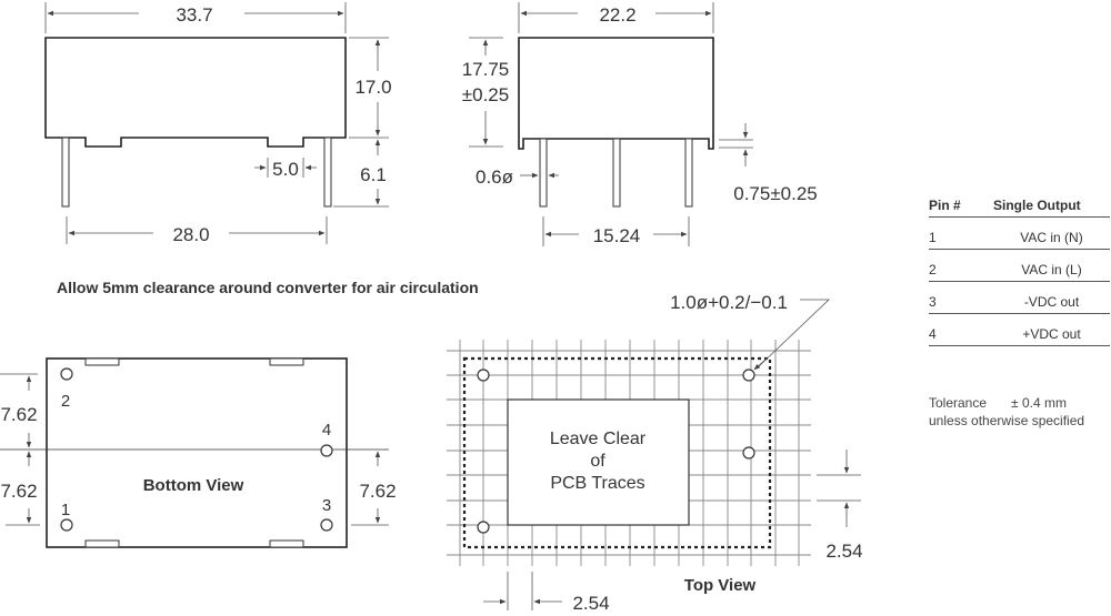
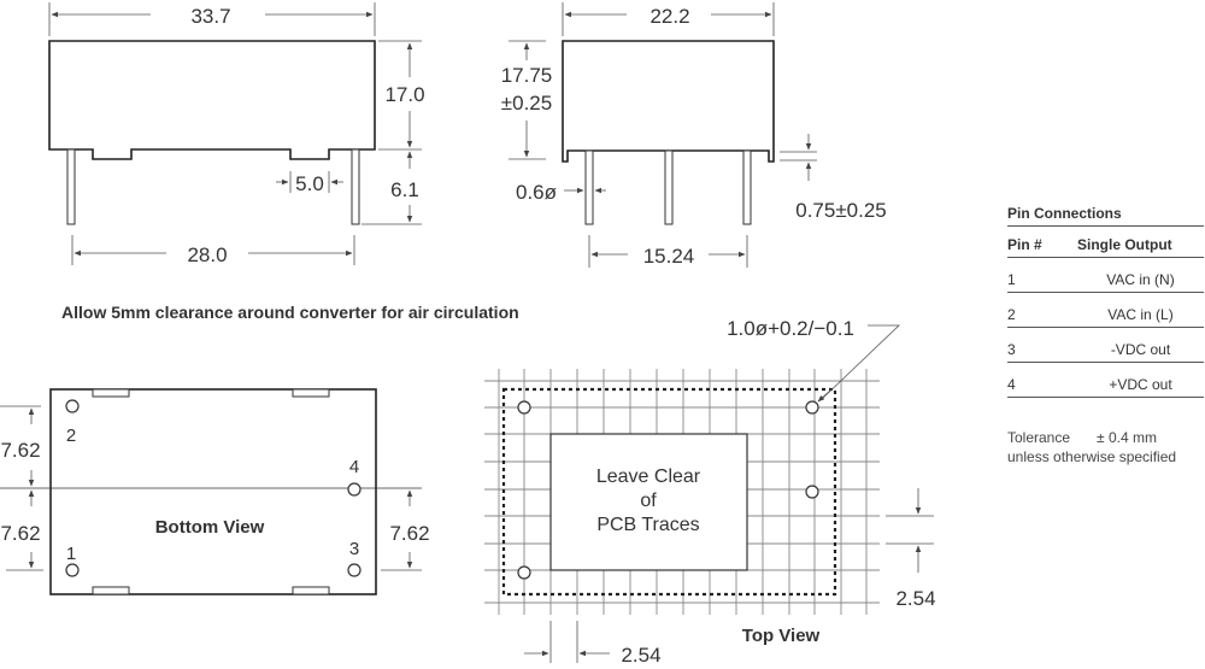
  33.7
  17.0
  6.1
  5.0
  28.0
  22.2
  17.75
  ±0.25
  0.6ø
  0.75±0.25
  15.24
  Allow 5mm clearance around converter for air circulation
  2
  1
  4
  3
  Bottom View
  7.62
  7.62
  7.62
  Leave Clear
  of
  PCB Traces
  1.0ø+0.2/−0.1
  2.54
  2.54
  Top View
+ Pin Connections
  Pin #
  Single Output
  1
  VAC in (N)
  2
  VAC in (L)
  3
  -VDC out
  4
  +VDC out
  Tolerance ± 0.4 mm
  unless otherwise specified
